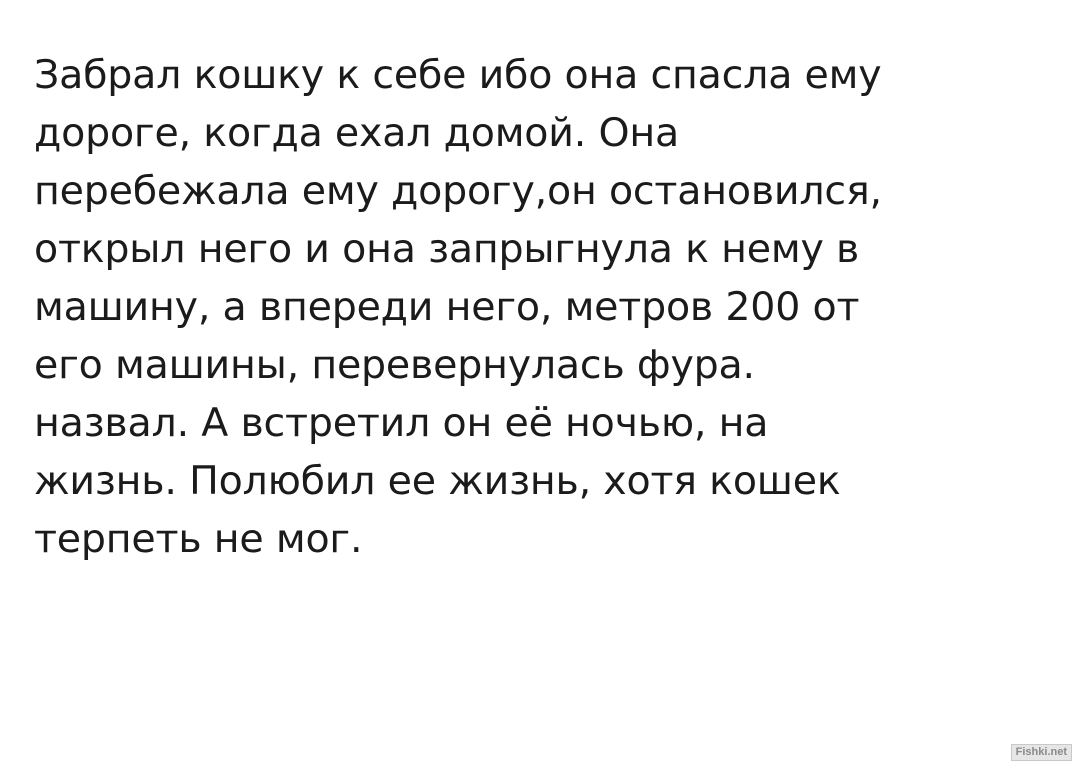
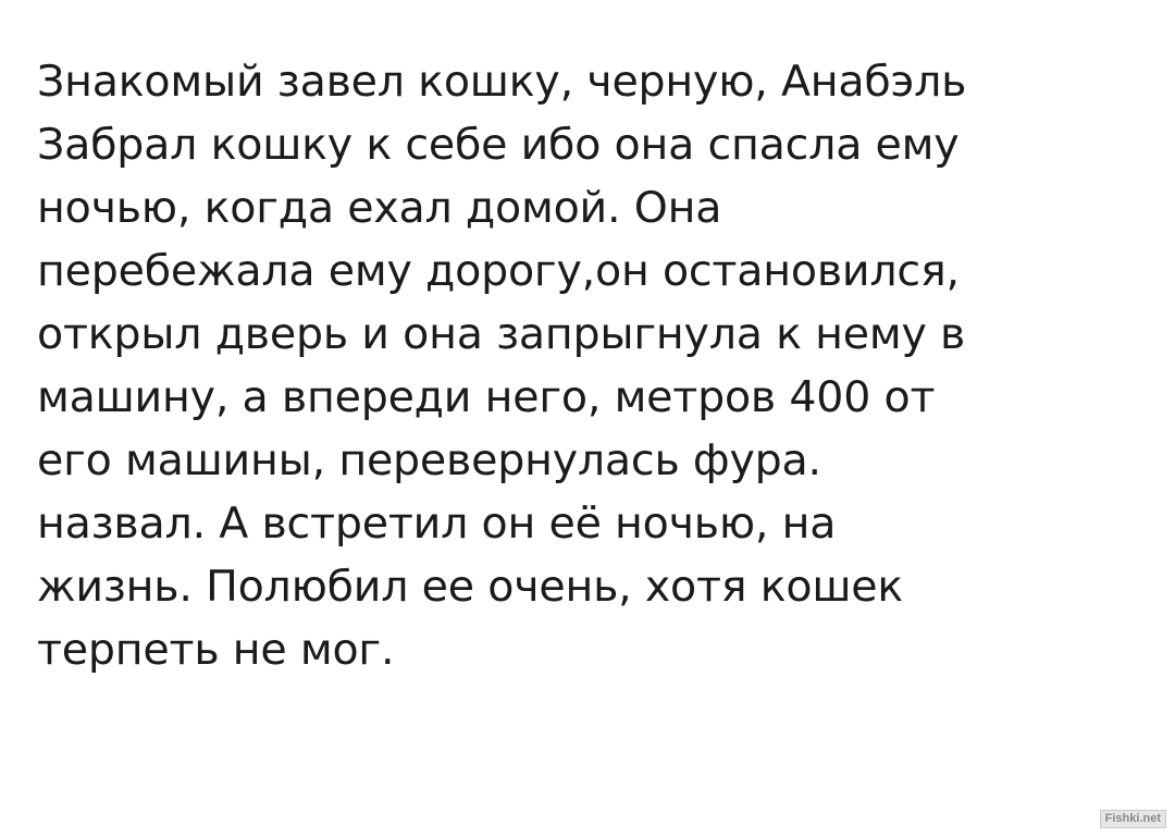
+ Знакомый завел кошку, черную, Анабэль
  Забрал кошку к себе ибо она спасла ему
- дороге, когда ехал домой. Она
+ ночью, когда ехал домой. Она
  перебежала ему дорогу,он остановился,
- открыл него и она запрыгнула к нему в
+ открыл дверь и она запрыгнула к нему в
- машину, а впереди него, метров 200 от
+ машину, а впереди него, метров 400 от
  его машины, перевернулась фура.
  назвал. А встретил он её ночью, на
- жизнь. Полюбил ее жизнь, хотя кошек
+ жизнь. Полюбил ее очень, хотя кошек
  терпеть не мог.
  Fishki.net
